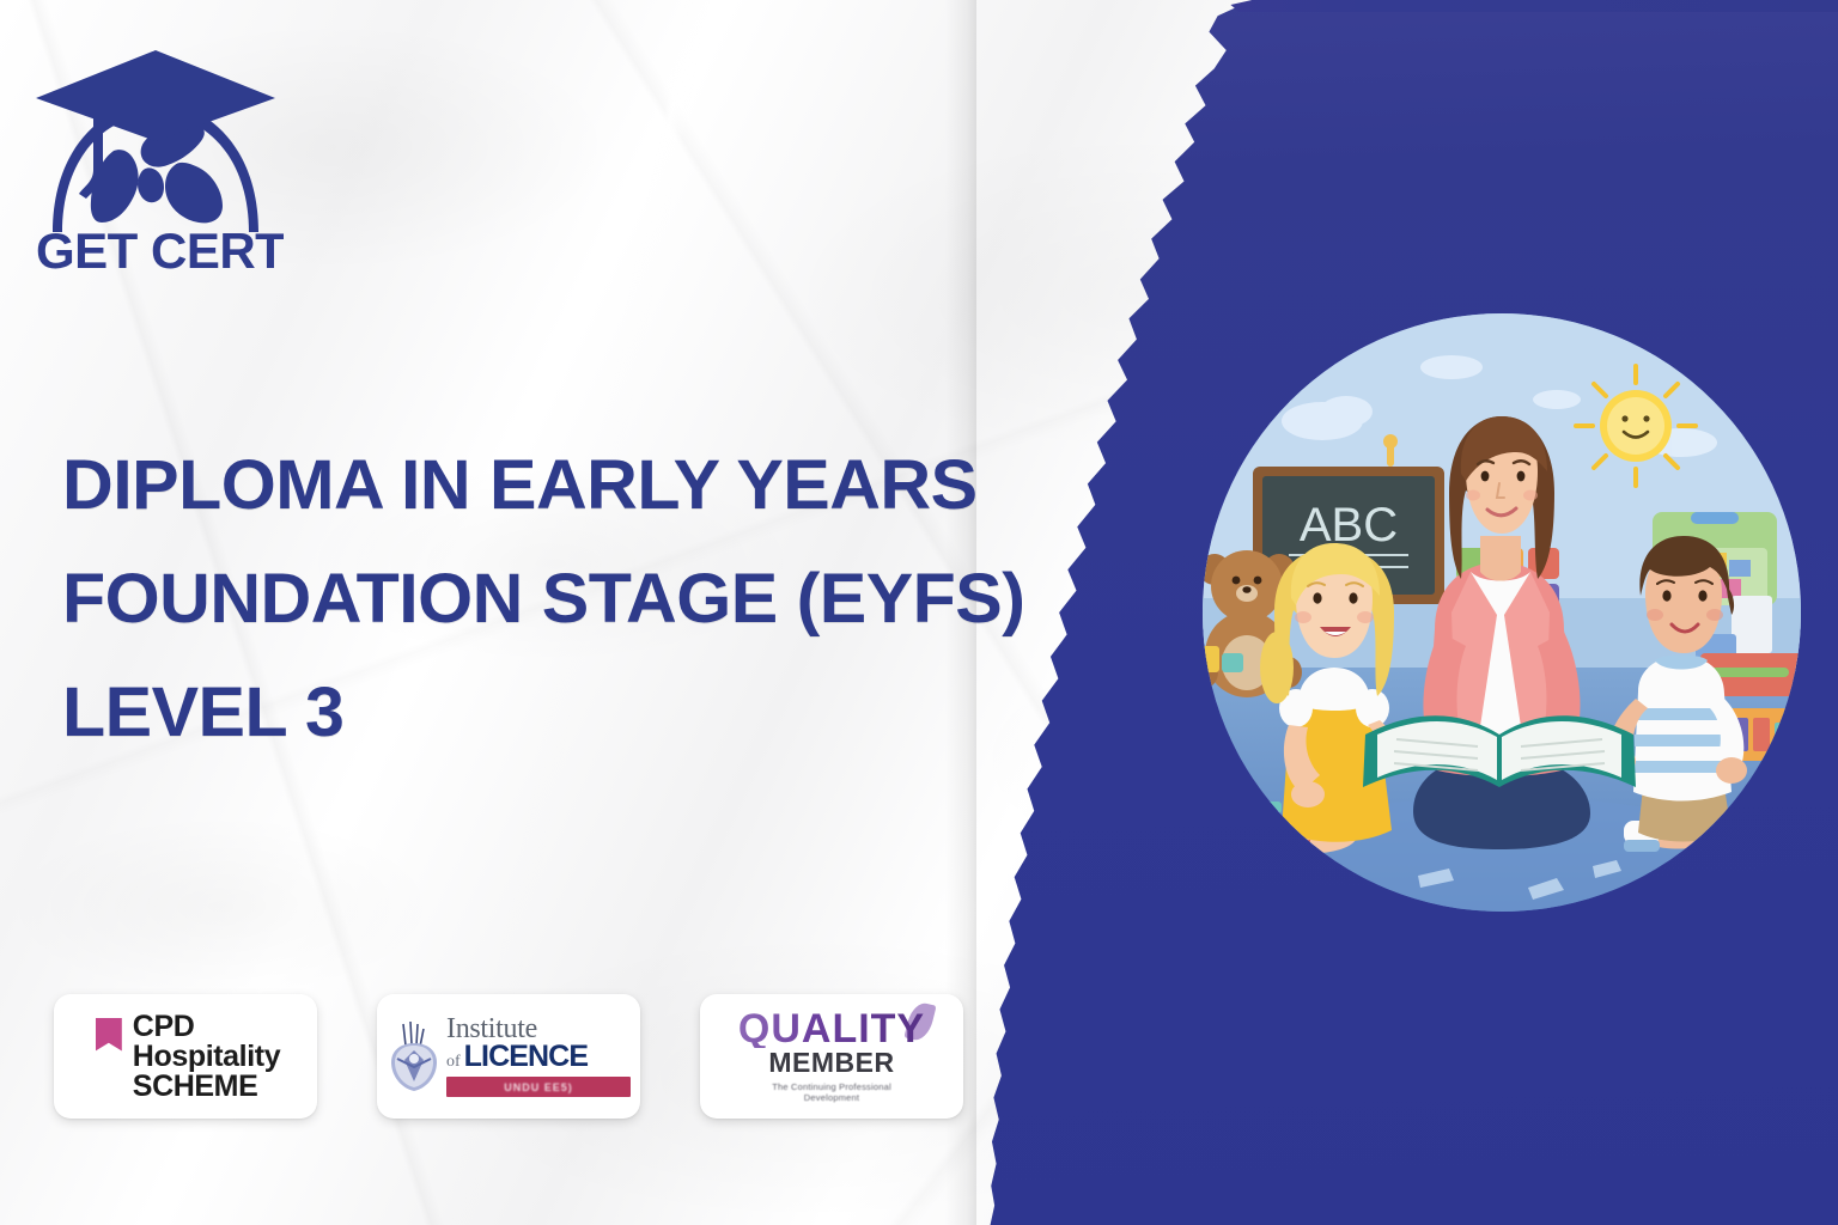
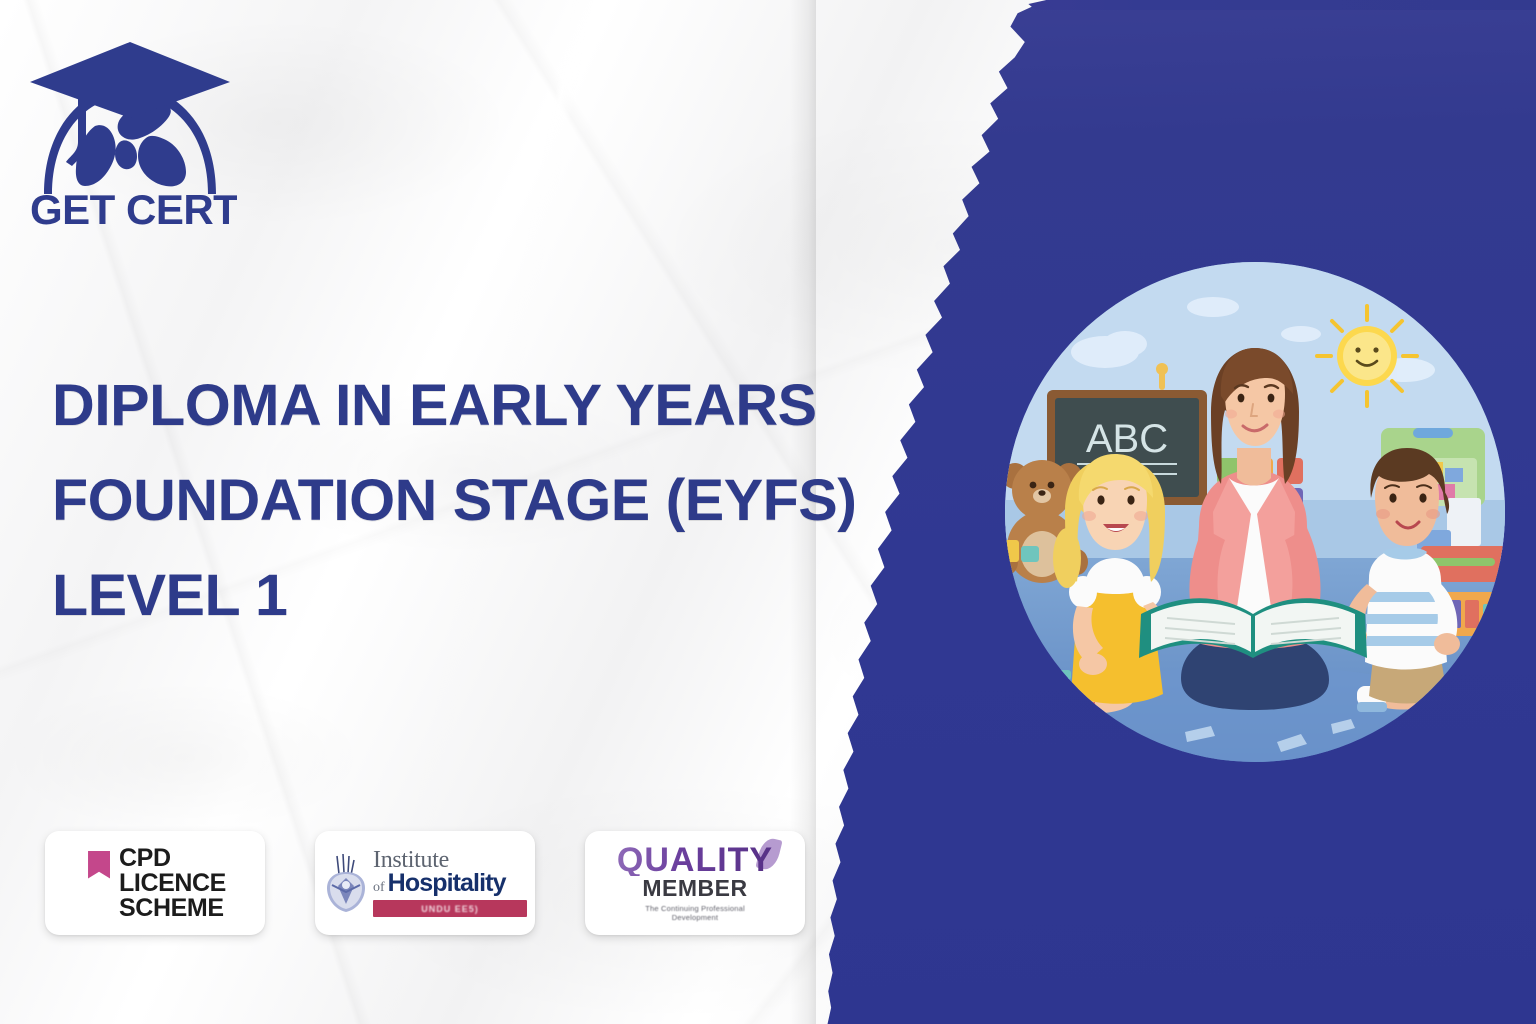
  GET CERT
  DIPLOMA IN EARLY YEARS
  FOUNDATION STAGE (EYFS)
- LEVEL 3
+ LEVEL 1
  CPD
- Hospitality
+ LICENCE
  SCHEME
  Institute
  of
- LICENCE
+ Hospitality
  UNDU EE5)
  QUALITY
  MEMBER
  The Continuing Professional
  Development
  ABC
